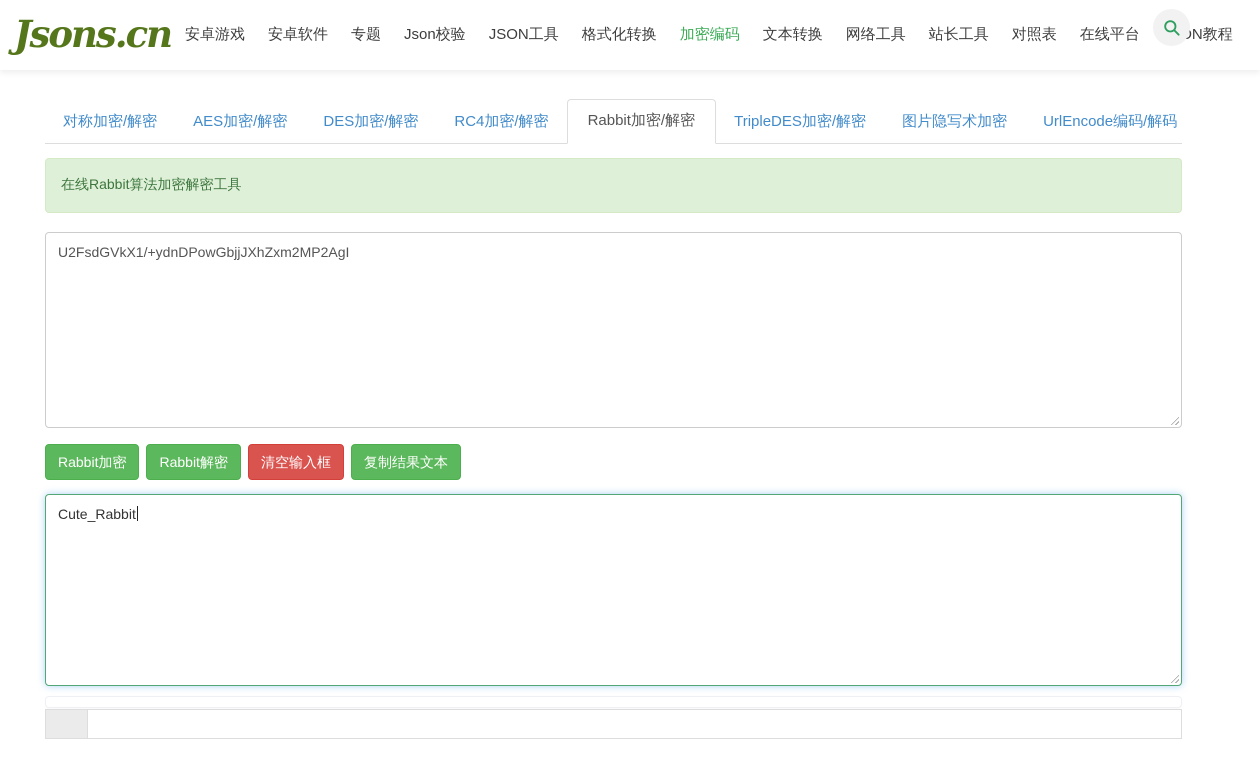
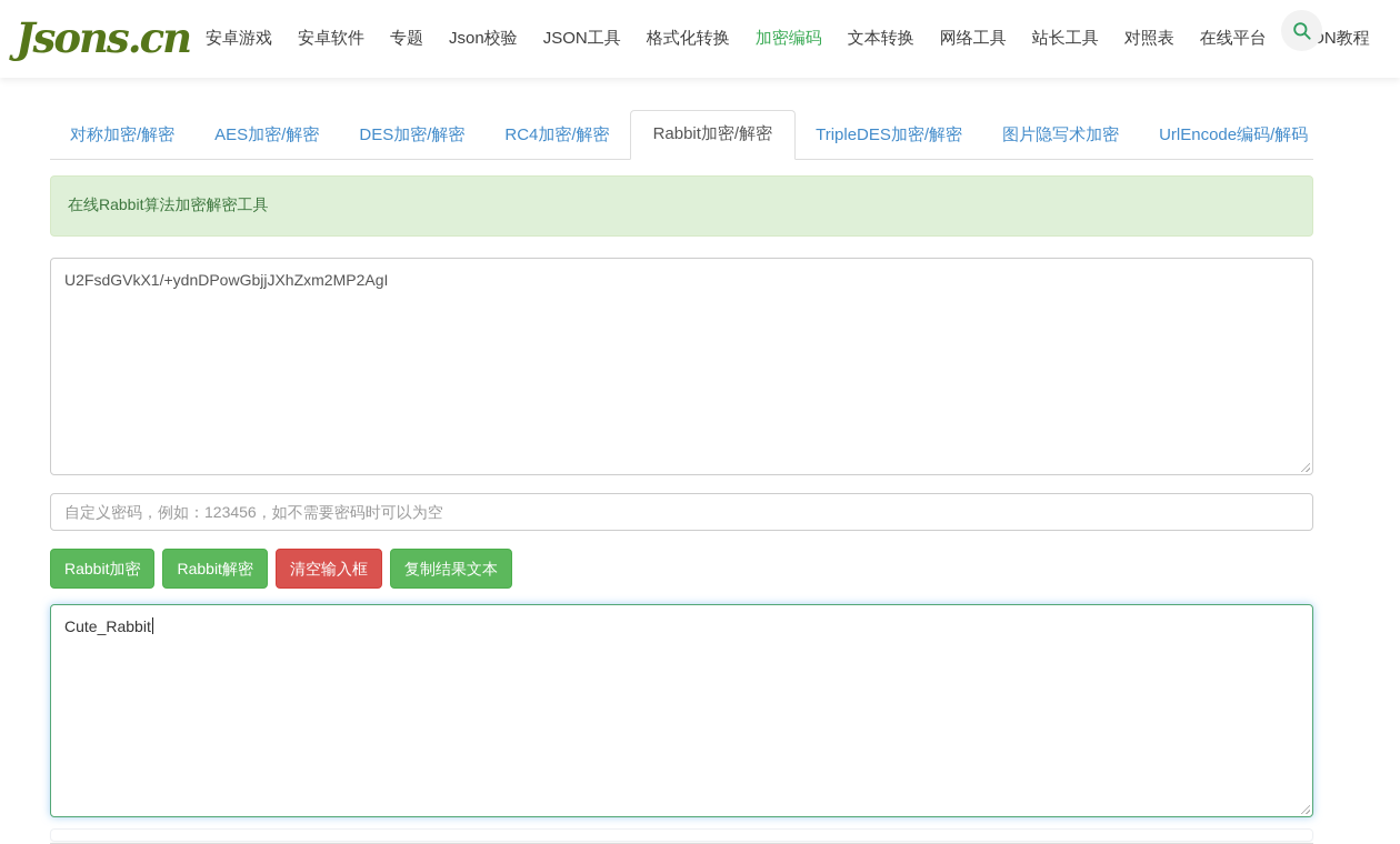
  Jsons.cn
  安卓游戏
  安卓软件
  专题
  Json校验
  JSON工具
  格式化转换
  加密编码
  文本转换
  网络工具
  站长工具
  对照表
  在线平台
  对称加密/解密
  AES加密/解密
  DES加密/解密
  RC4加密/解密
  Rabbit加密/解密
  TripleDES加密/解密
  图片隐写术加密
  UrlEncode编码/解码
  在线Rabbit算法加密解密工具
  U2FsdGVkX1/+ydnDPowGbjjJXhZxm2MP2AgI
+ 自定义密码，例如：123456，如不需要密码时可以为空
  Rabbit加密
  Rabbit解密
  清空输入框
  复制结果文本
  Cute_Rabbit
